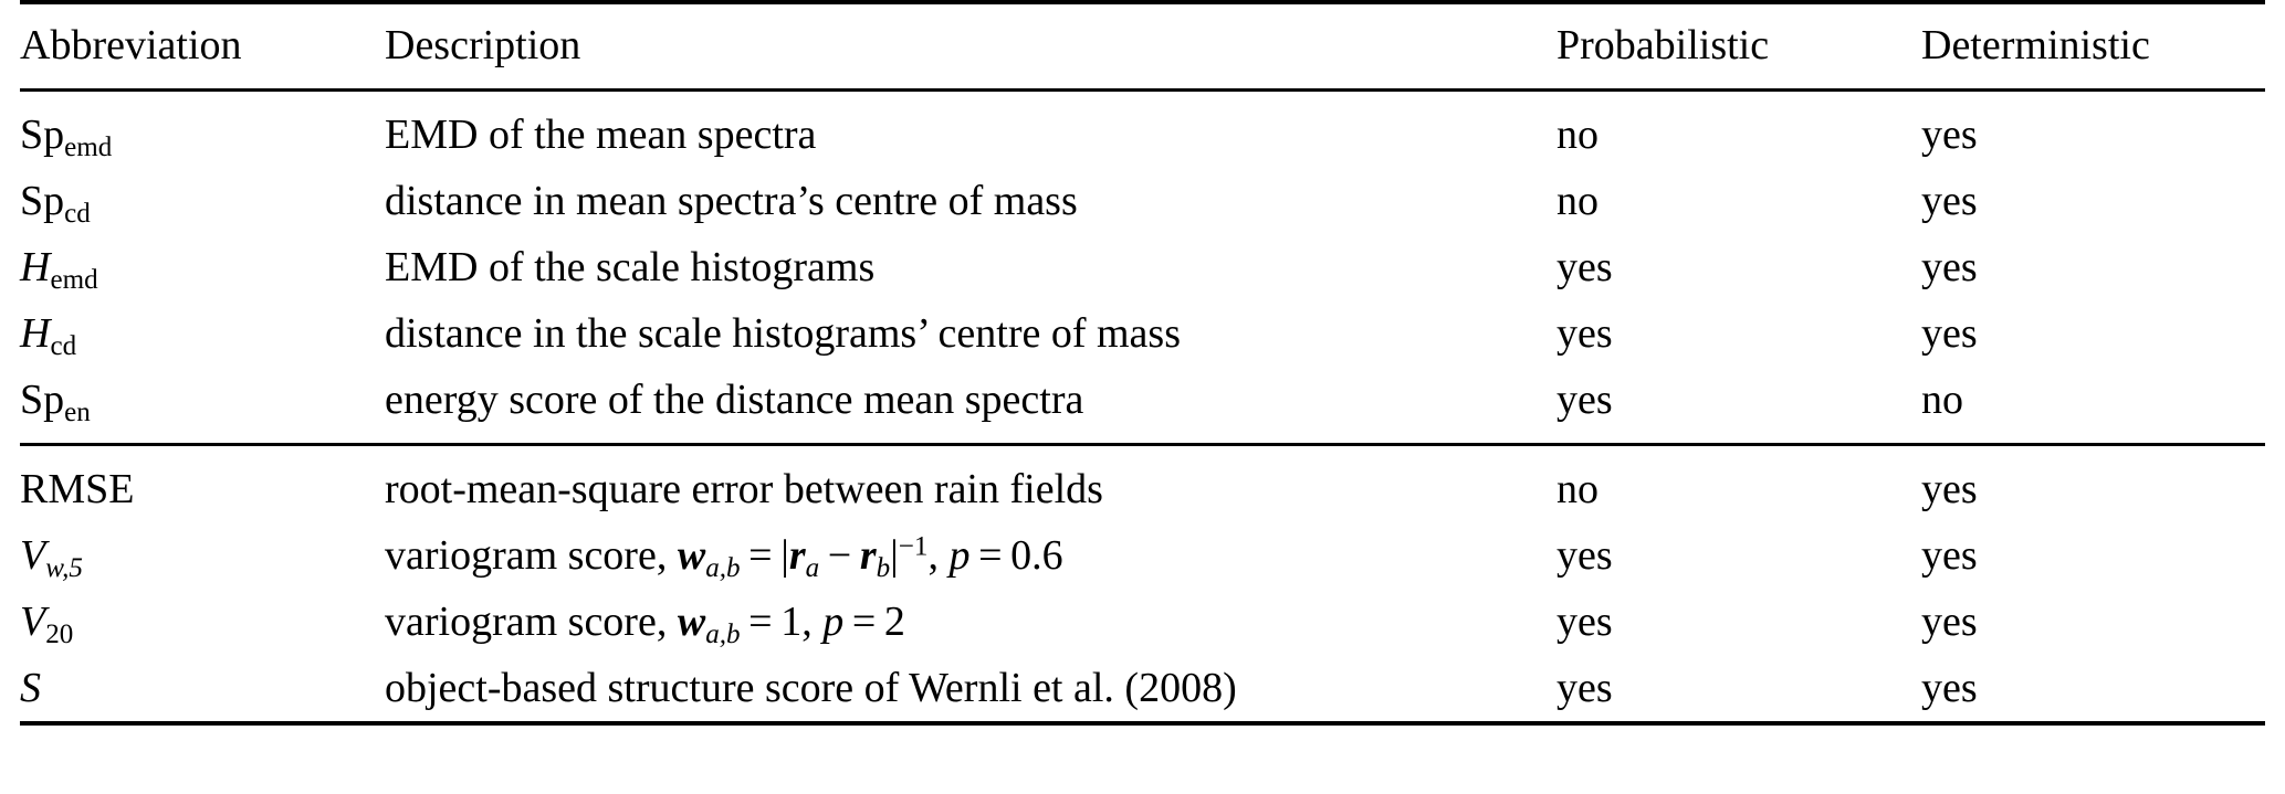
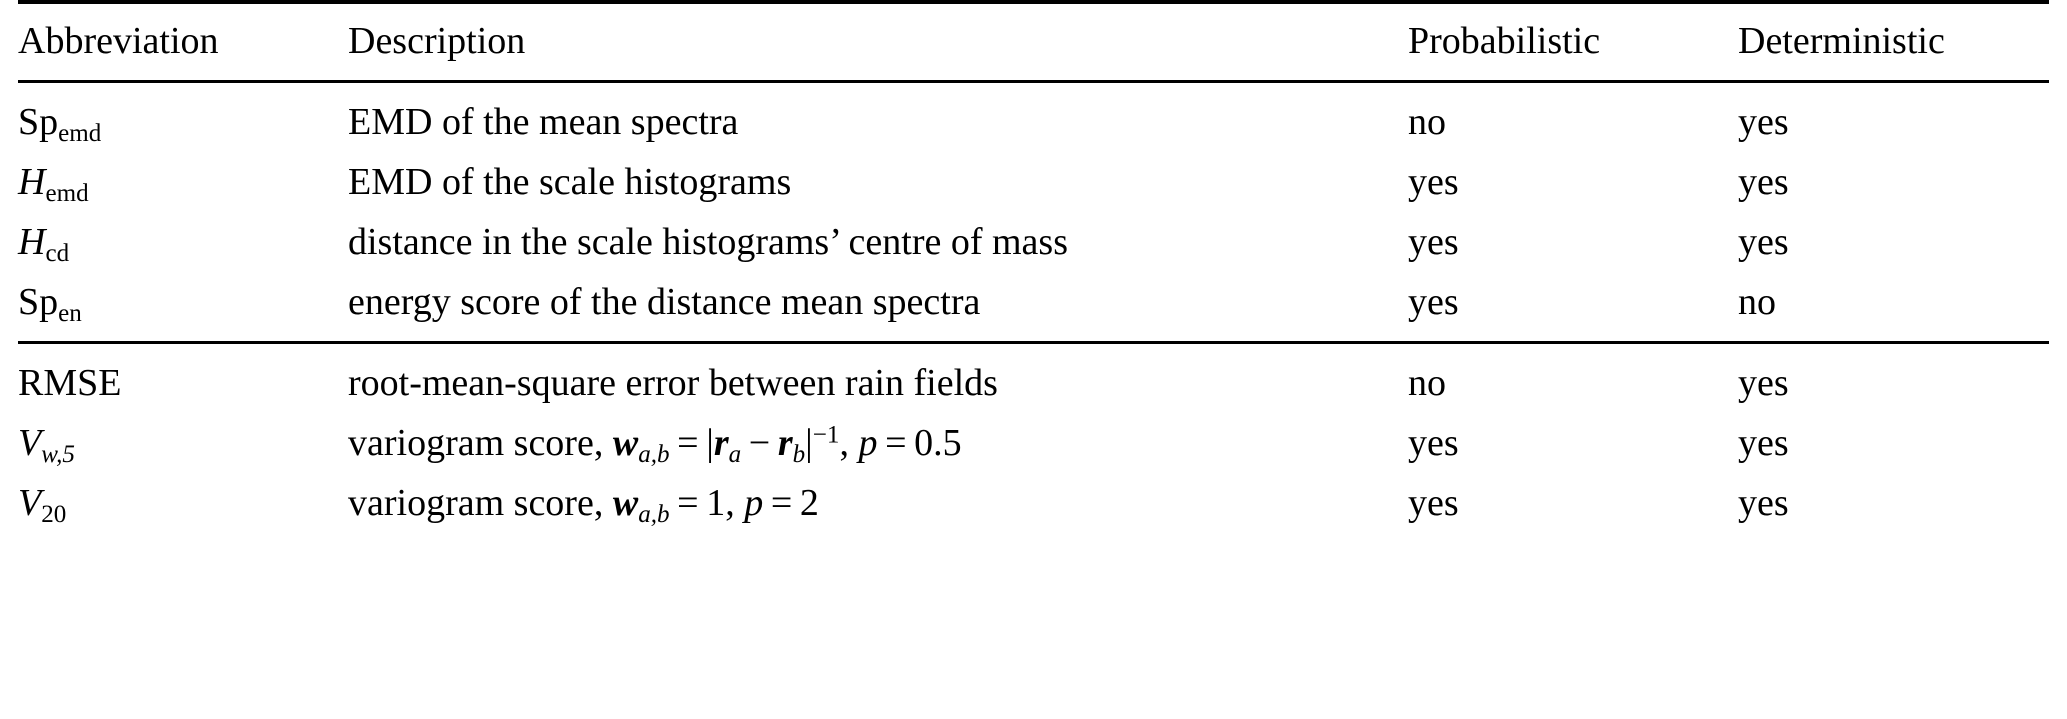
  Abbreviation	Description	Probabilistic	Deterministic
  Spemd	EMD of the mean spectra	no	yes
- Spcd	distance in mean spectra’s centre of mass	no	yes
  Hemd	EMD of the scale histograms	yes	yes
  Hcd	distance in the scale histograms’ centre of mass	yes	yes
  Spen	energy score of the distance mean spectra	yes	no
  RMSE	root-mean-square error between rain fields	no	yes
- Vw,5	variogram score, wa,b = |ra − rb|−1, p = 0.6	yes	yes
+ Vw,5	variogram score, wa,b = |ra − rb|−1, p = 0.5	yes	yes
  V20	variogram score, wa,b = 1, p = 2	yes	yes
- S	object-based structure score of Wernli et al. (2008)	yes	yes
